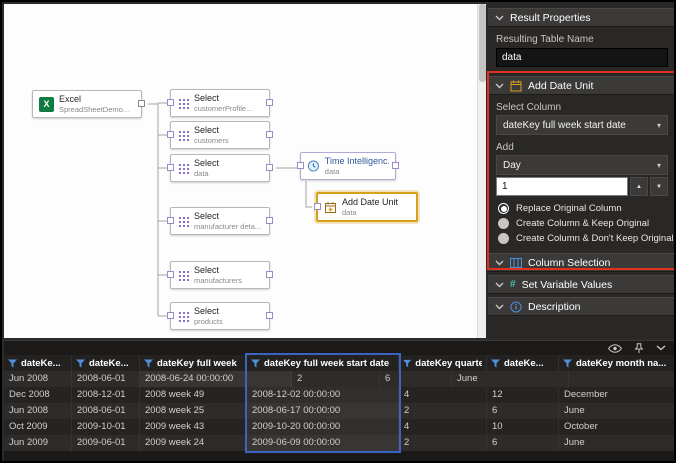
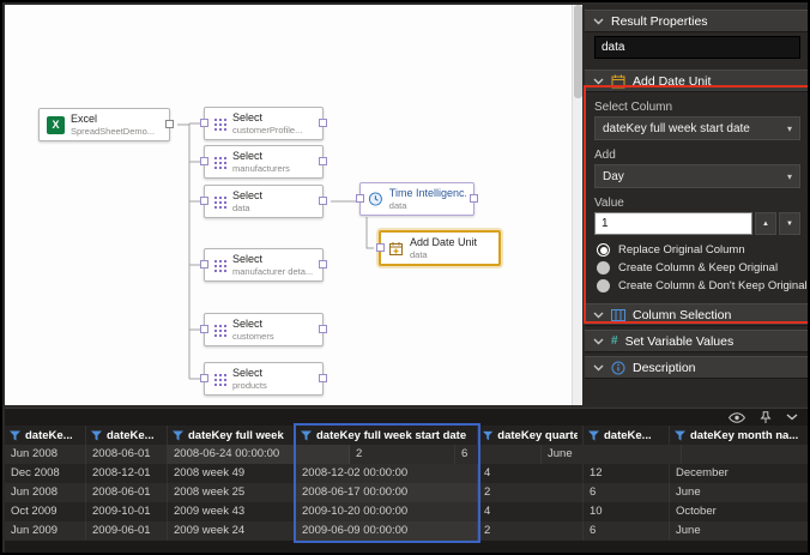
  X
  Excel
  SpreadSheetDemo...
  Time Intelligenc.
  data
  Add Date Unit
  data
  Select
  customerProfile...
  Select
- customers
+ manufacturers
  Select
  data
  Select
  manufacturer deta...
  Select
- manufacturers
+ customers
  Select
  products
  Result Properties
- Resulting Table Name
  data
  Add Date Unit
  Select Column
  dateKey full week start date
  ▾
  Add
  Day
  ▾
+ Value
  1
  Replace Original Column
  Create Column & Keep Original
  Create Column & Don't Keep Original
  Column Selection
  #
  Set Variable Values
  Description
  dateKe...
  dateKe...
  dateKey full week
  dateKey full week start date
  dateKey quarte
  dateKe...
  dateKey month na...
  Jun 2008
  2008-06-01
  2008-06-24 00:00:00
  2
  6
  June
  Dec 2008
  2008-12-01
  2008 week 49
  2008-12-02 00:00:00
  4
  12
  December
  Jun 2008
  2008-06-01
  2008 week 25
  2008-06-17 00:00:00
  2
  6
  June
  Oct 2009
  2009-10-01
  2009 week 43
  2009-10-20 00:00:00
  4
  10
  October
  Jun 2009
  2009-06-01
  2009 week 24
  2009-06-09 00:00:00
  2
  6
  June
